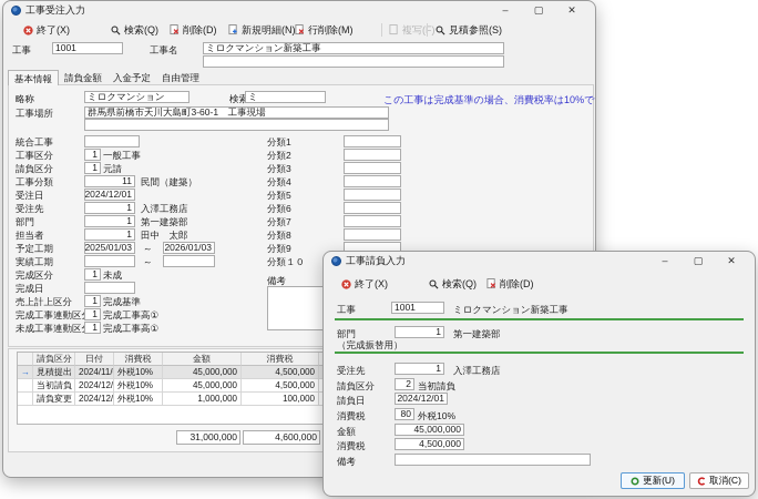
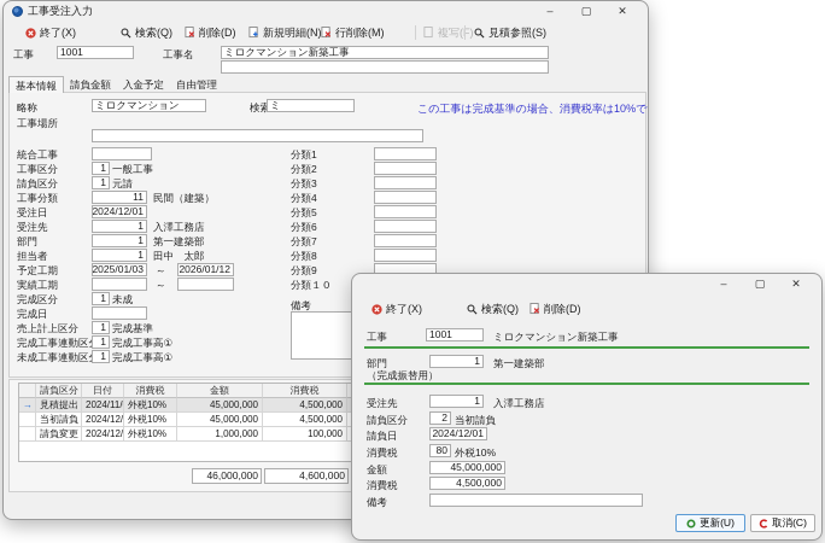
  工事受注入力
  –
  ▢
  ✕
  終了(X)
  検索(Q)
  削除(D)
  新規明細(N)
  行削除(M)
  複写(F)
  見積参照(S)
  工事
  1001
  工事名
  ミロクマンション新築工事
  基本情報
  請負金額
  入金予定
  自由管理
  略称
  ミロクマンション
  ミ
  この工事は完成基準の場合、消費税率は10%で
  工事場所
- 群馬県前橋市天川大島町3-60-1 工事現場
  統合工事
  工事区分
  1
  一般工事
  請負区分
  1
  元請
  工事分類
  11
  民間（建築）
  受注日
  2024/12/01
  受注先
  1
  入澤工務店
  部門
  1
  第一建築部
  担当者
  1
  田中 太郎
  予定工期
  2025/01/03
  ～
- 2026/01/03
+ 2026/01/12
  実績工期
  ～
  完成区分
  1
  未成
  完成日
  売上計上区分
  1
  完成基準
  完成工事連動区
  1
  完成工事高①
  未成工事連動区
  1
  完成工事高①
  分類1
  分類2
  分類3
  分類4
  分類5
  分類6
  分類7
  分類8
  分類9
  分類１０
  備考
  請負区分
  日付
  消費税
  金額
  消費税
  →
  見積提出
  2024/11/
  外税10%
  45,000,000
  4,500,000
  当初請負
  2024/12/
  外税10%
  45,000,000
  4,500,000
  請負変更
  2024/12/
  外税10%
  1,000,000
  100,000
- 31,000,000
+ 46,000,000
  4,600,000
- 工事請負入力
  –
  ▢
  ✕
  終了(X)
  検索(Q)
  削除(D)
  工事
  1001
  ミロクマンション新築工事
  部門
  （完成振替用）
  1
  第一建築部
  受注先
  1
  入澤工務店
  請負区分
  2
  当初請負
  請負日
  2024/12/01
  消費税
  80
  外税10%
  金額
  45,000,000
  消費税
  4,500,000
  備考
  更新(U)
  取消(C)
